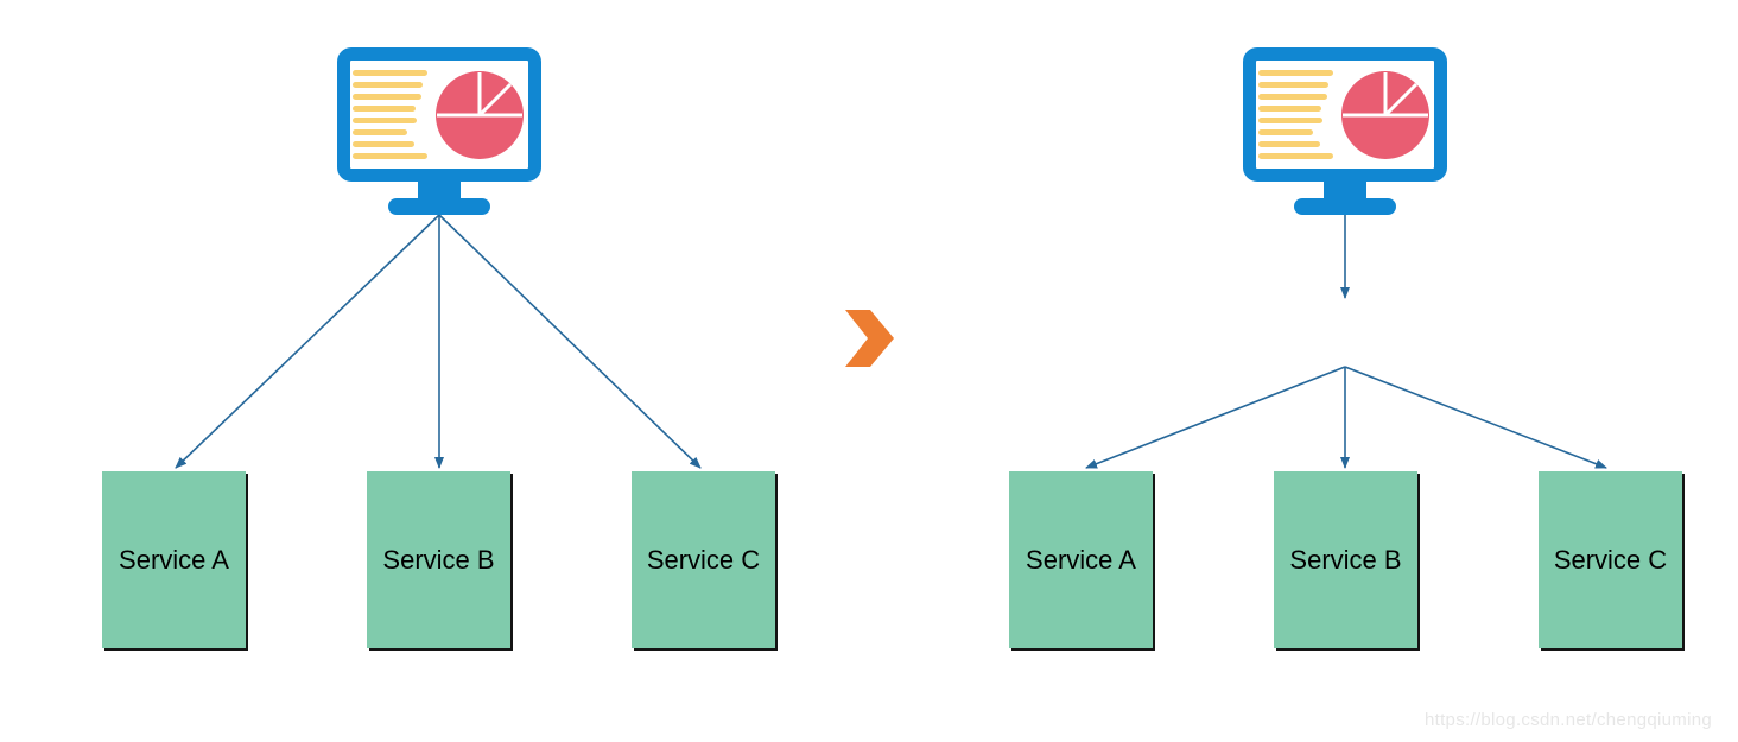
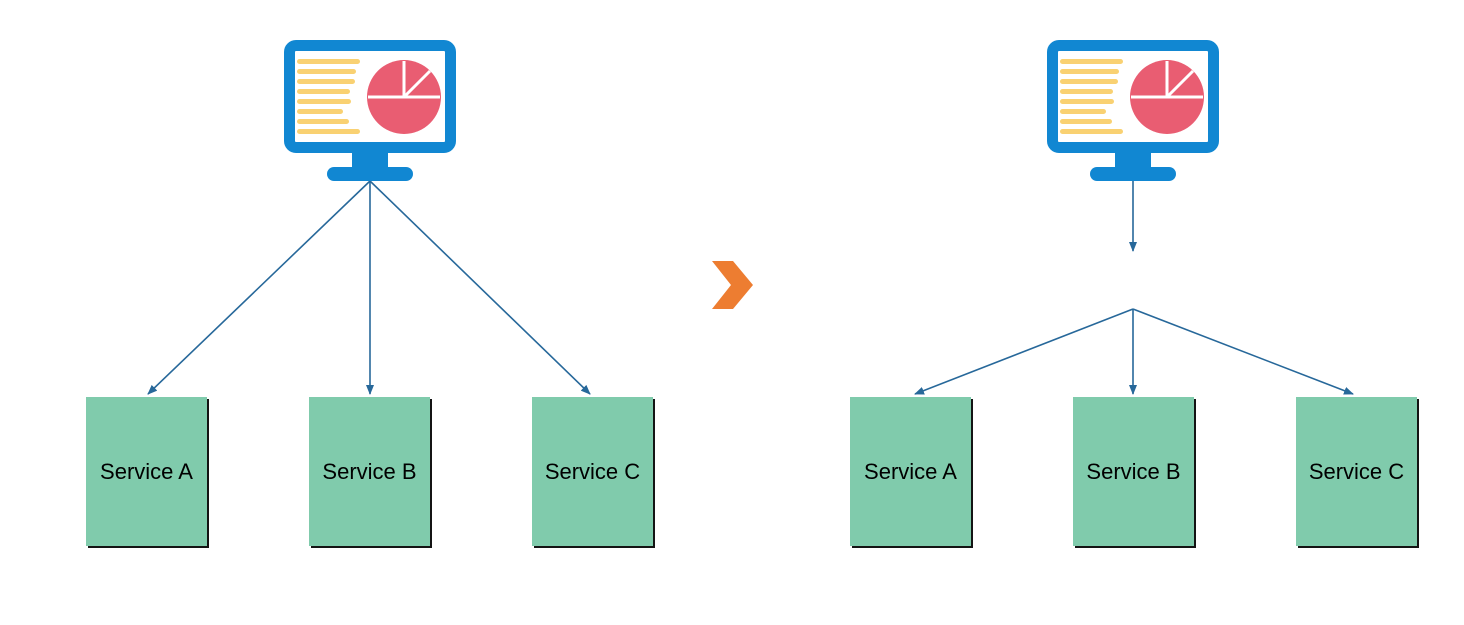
  Service A
  Service B
  Service C
  Service A
  Service B
  Service C
- https://blog.csdn.net/chengqiuming
